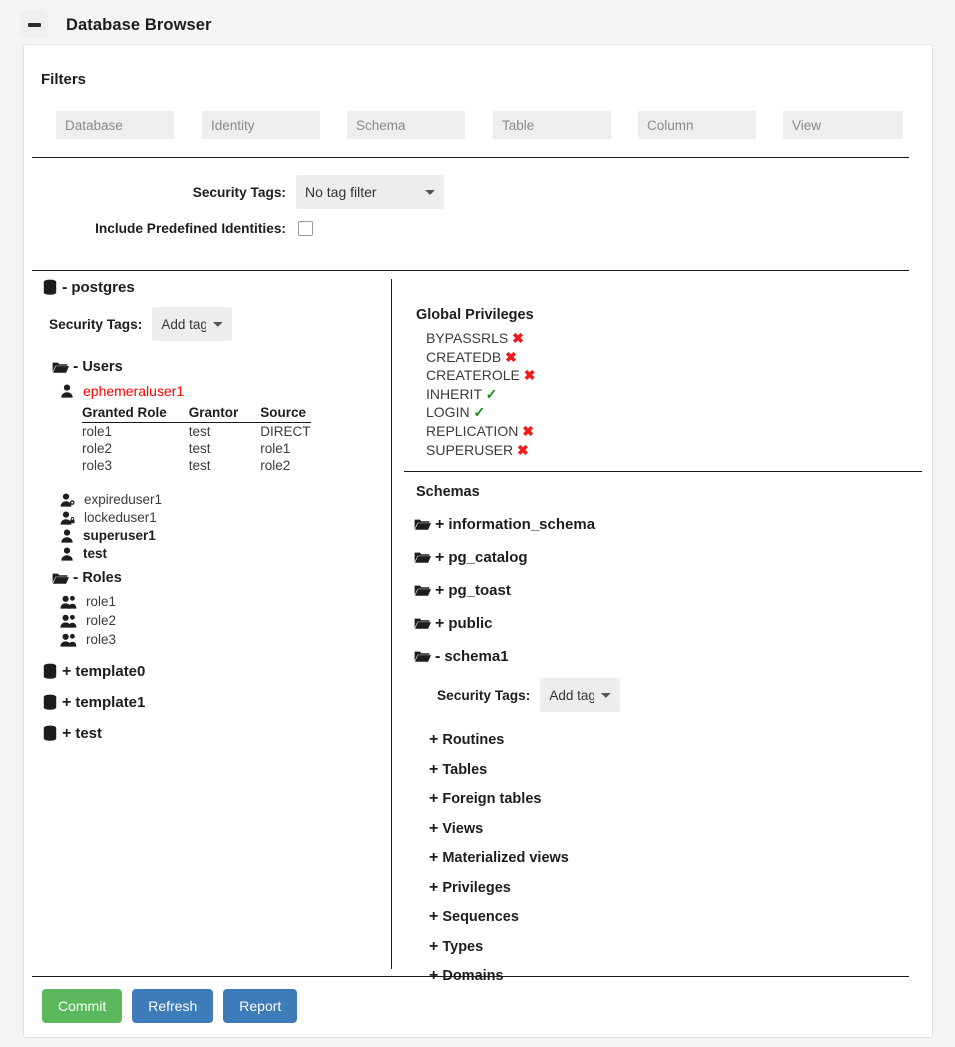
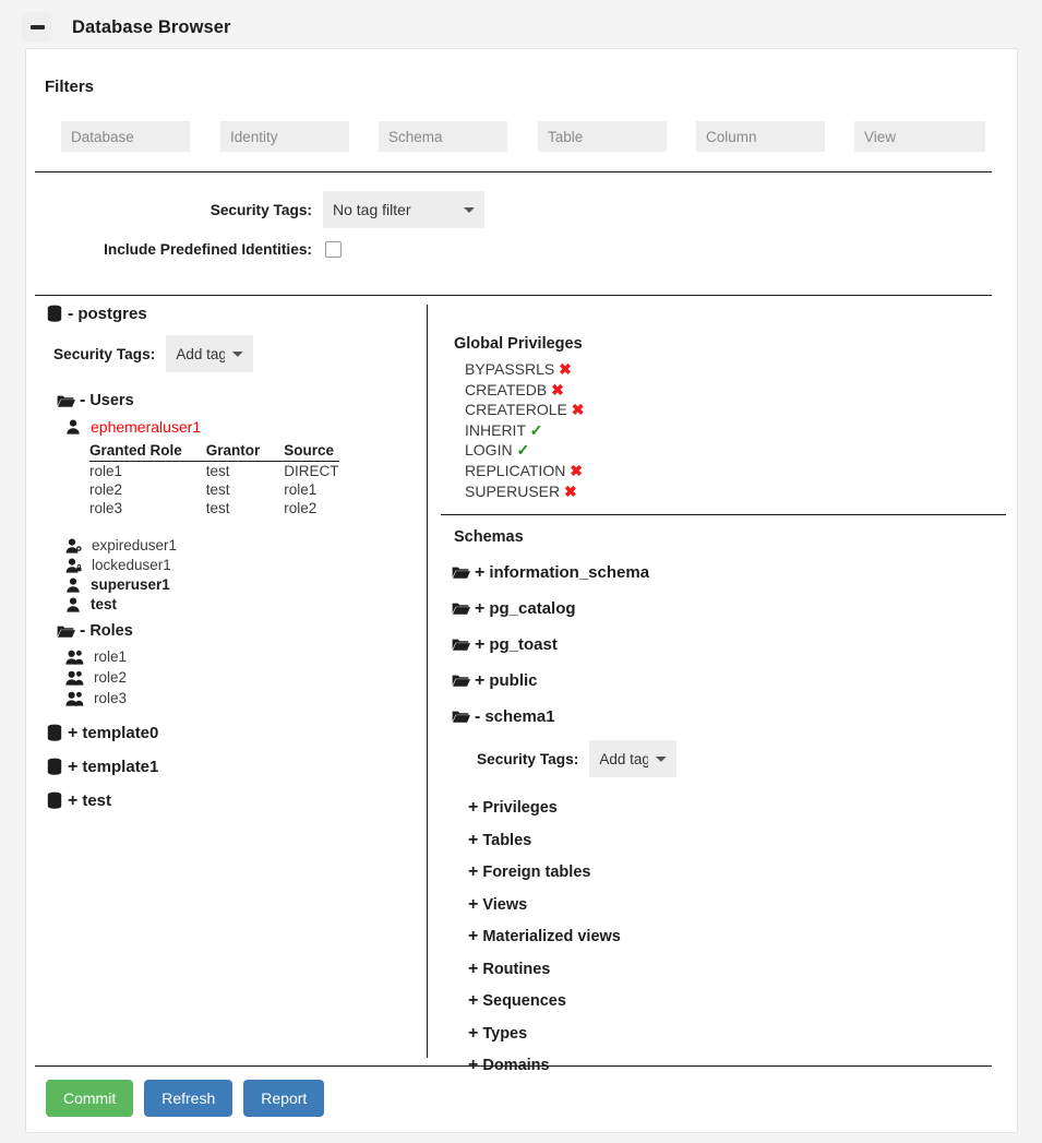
  Database Browser
  Filters
  Database
  Identity
  Schema
  Table
  Column
  View
  Security Tags:
  No tag filter
  Include Predefined Identities:
  -
  postgres
  Security Tags:
  Add tag
  -
  Users
  ephemeraluser1
  Granted Role	Grantor	Source
  role1	test	DIRECT
  role2	test	role1
  role3	test	role2
  expireduser1
  lockeduser1
  superuser1
  test
  -
  Roles
  role1
  role2
  role3
  +
  template0
  +
  template1
  +
  test
  Global Privileges
  BYPASSRLS ✖
  CREATEDB ✖
  CREATEROLE ✖
  INHERIT ✓
  LOGIN ✓
  REPLICATION ✖
  SUPERUSER ✖
  Schemas
  +
  information_schema
  +
  pg_catalog
  +
  pg_toast
  +
  public
  -
  schema1
  Security Tags:
  Add tag
  +
- Routines
+ Privileges
  +
  Tables
  +
  Foreign tables
  +
  Views
  +
  Materialized views
  +
- Privileges
+ Routines
  +
  Sequences
  +
  Types
  +
  Domains
  Commit
  Refresh
  Report
